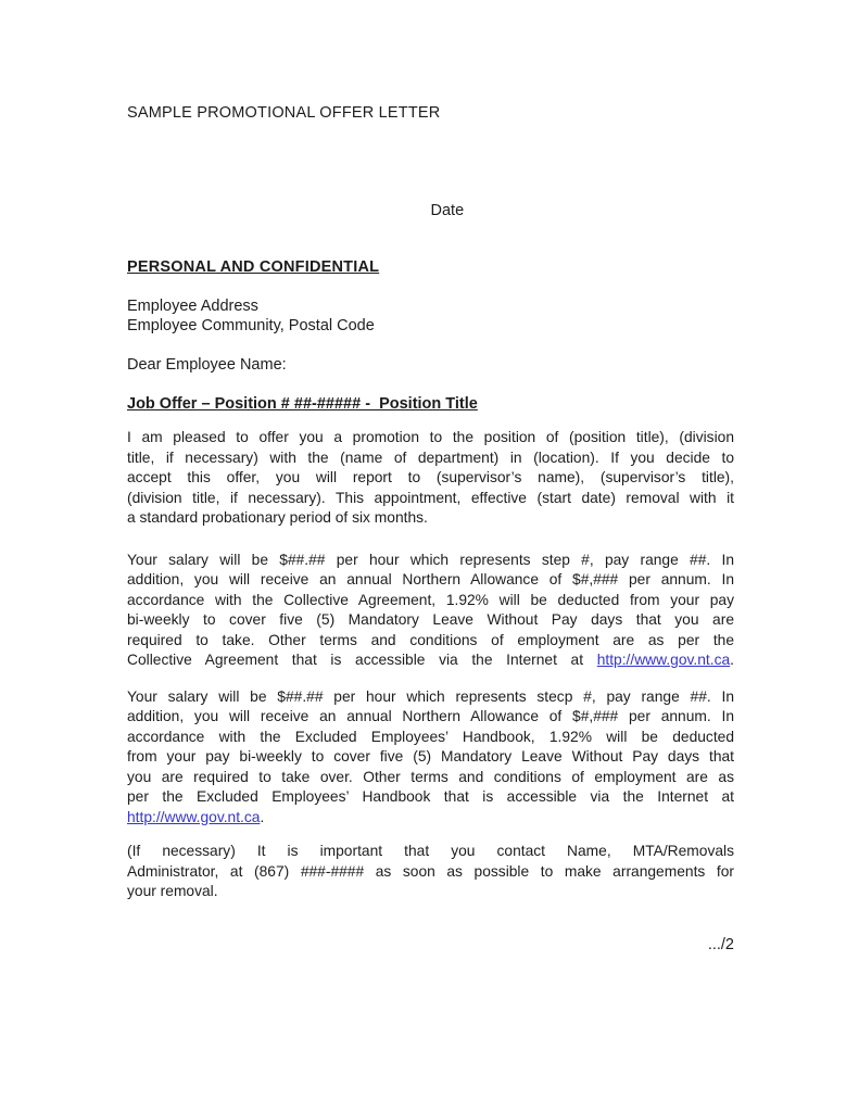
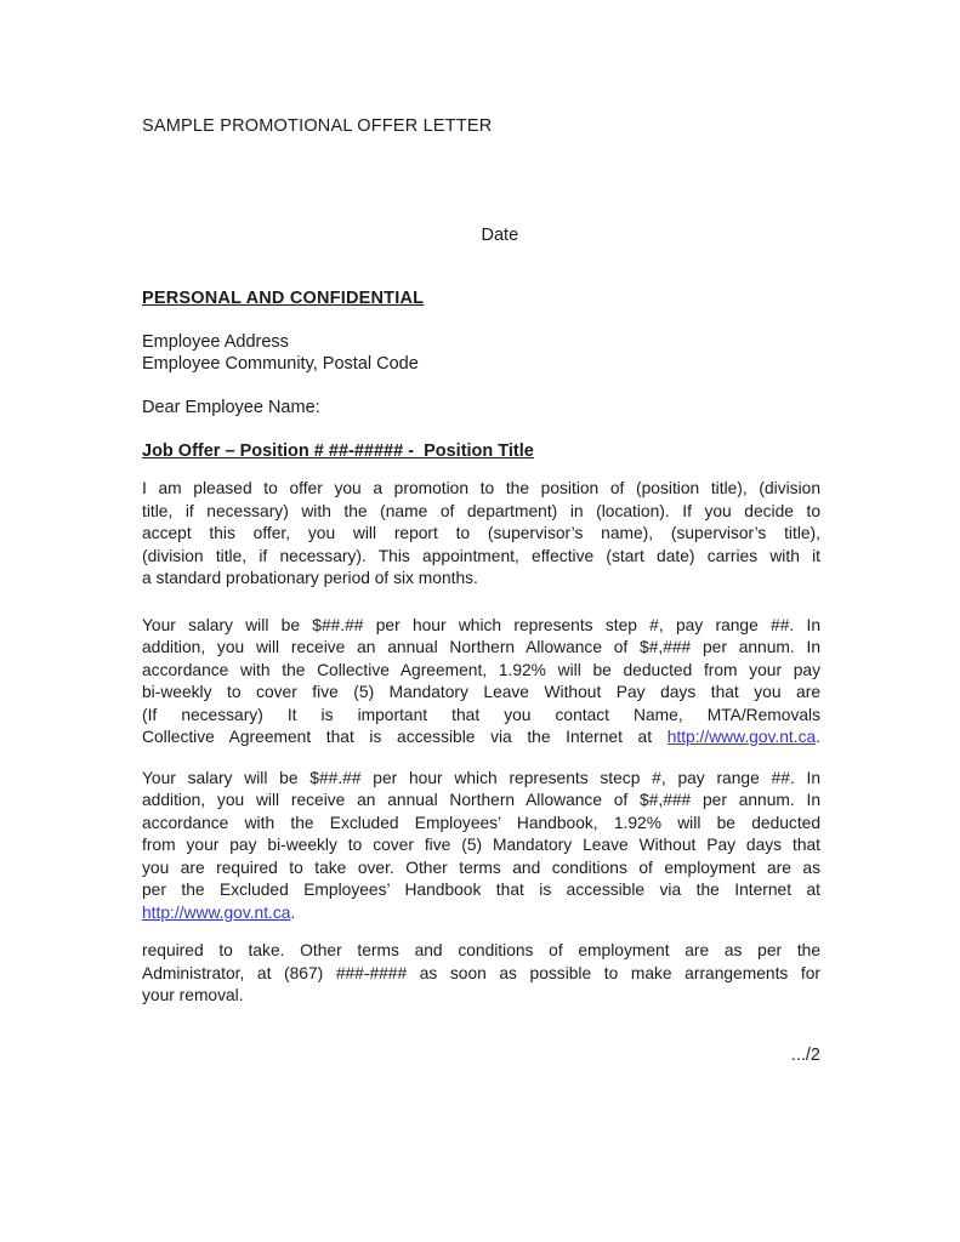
  SAMPLE PROMOTIONAL OFFER LETTER
  Date
  PERSONAL AND CONFIDENTIAL
  Employee Address
  Employee Community, Postal Code
  Dear Employee Name:
  Job Offer – Position # ##-##### - Position Title
  I am pleased to offer you a promotion to the position of (position title), (division
  title, if necessary) with the (name of department) in (location). If you decide to
  accept this offer, you will report to (supervisor’s name), (supervisor’s title),
- (division title, if necessary). This appointment, effective (start date) removal with it
+ (division title, if necessary). This appointment, effective (start date) carries with it
  a standard probationary period of six months.
  Your salary will be $##.## per hour which represents step #, pay range ##. In
  addition, you will receive an annual Northern Allowance of $#,### per annum. In
  accordance with the Collective Agreement, 1.92% will be deducted from your pay
  bi-weekly to cover five (5) Mandatory Leave Without Pay days that you are
- required to take. Other terms and conditions of employment are as per the
+ (If necessary) It is important that you contact Name, MTA/Removals
  Collective Agreement that is accessible via the Internet at http://www.gov.nt.ca.
  Your salary will be $##.## per hour which represents stecp #, pay range ##. In
  addition, you will receive an annual Northern Allowance of $#,### per annum. In
  accordance with the Excluded Employees’ Handbook, 1.92% will be deducted
  from your pay bi-weekly to cover five (5) Mandatory Leave Without Pay days that
  you are required to take over. Other terms and conditions of employment are as
  per the Excluded Employees’ Handbook that is accessible via the Internet at
  http://www.gov.nt.ca.
- (If necessary) It is important that you contact Name, MTA/Removals
+ required to take. Other terms and conditions of employment are as per the
  Administrator, at (867) ###-#### as soon as possible to make arrangements for
  your removal.
  .../2
